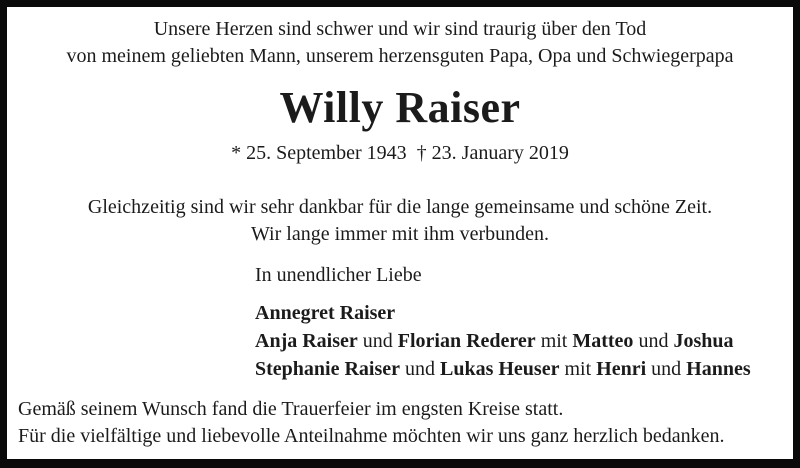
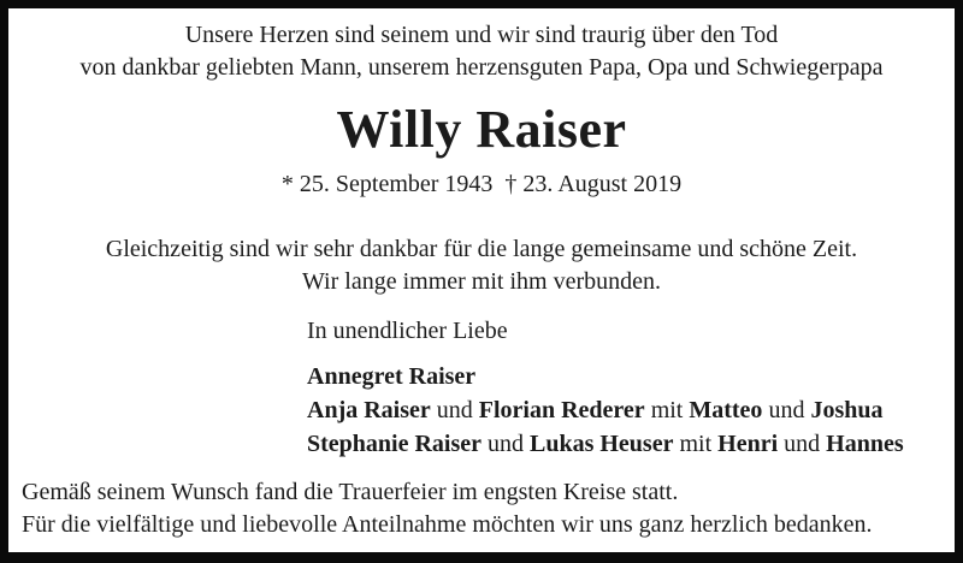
- Unsere Herzen sind schwer und wir sind traurig über den Tod
+ Unsere Herzen sind seinem und wir sind traurig über den Tod
- von meinem geliebten Mann, unserem herzensguten Papa, Opa und Schwiegerpapa
+ von dankbar geliebten Mann, unserem herzensguten Papa, Opa und Schwiegerpapa
  Willy Raiser
- * 25. September 1943 † 23. January 2019
+ * 25. September 1943 † 23. August 2019
  Gleichzeitig sind wir sehr dankbar für die lange gemeinsame und schöne Zeit.
  Wir lange immer mit ihm verbunden.
  In unendlicher Liebe
  Annegret Raiser
  Anja Raiser und Florian Rederer mit Matteo und Joshua
  Stephanie Raiser und Lukas Heuser mit Henri und Hannes
  Gemäß seinem Wunsch fand die Trauerfeier im engsten Kreise statt.
  Für die vielfältige und liebevolle Anteilnahme möchten wir uns ganz herzlich bedanken.
